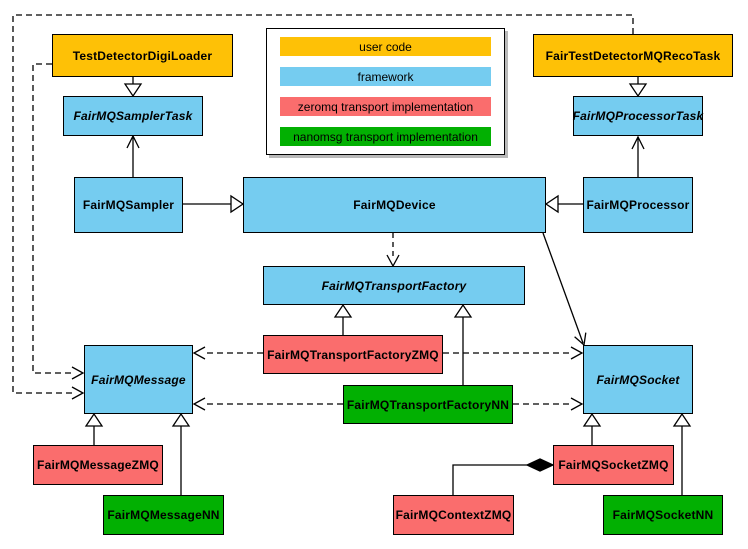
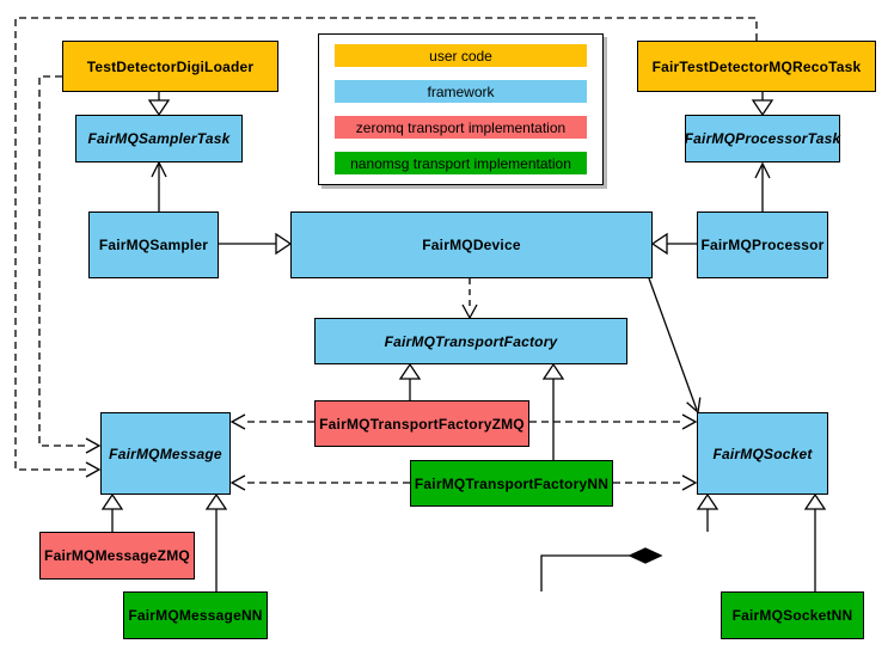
  user code
  framework
  zeromq transport implementation
  nanomsg transport implementation
  TestDetectorDigiLoader
  FairTestDetectorMQRecoTask
  FairMQSamplerTask
  FairMQProcessorTask
  FairMQSampler
  FairMQDevice
  FairMQProcessor
  FairMQTransportFactory
  FairMQTransportFactoryZMQ
  FairMQTransportFactoryNN
  FairMQMessage
  FairMQSocket
  FairMQMessageZMQ
  FairMQMessageNN
- FairMQSocketZMQ
- FairMQContextZMQ
  FairMQSocketNN
